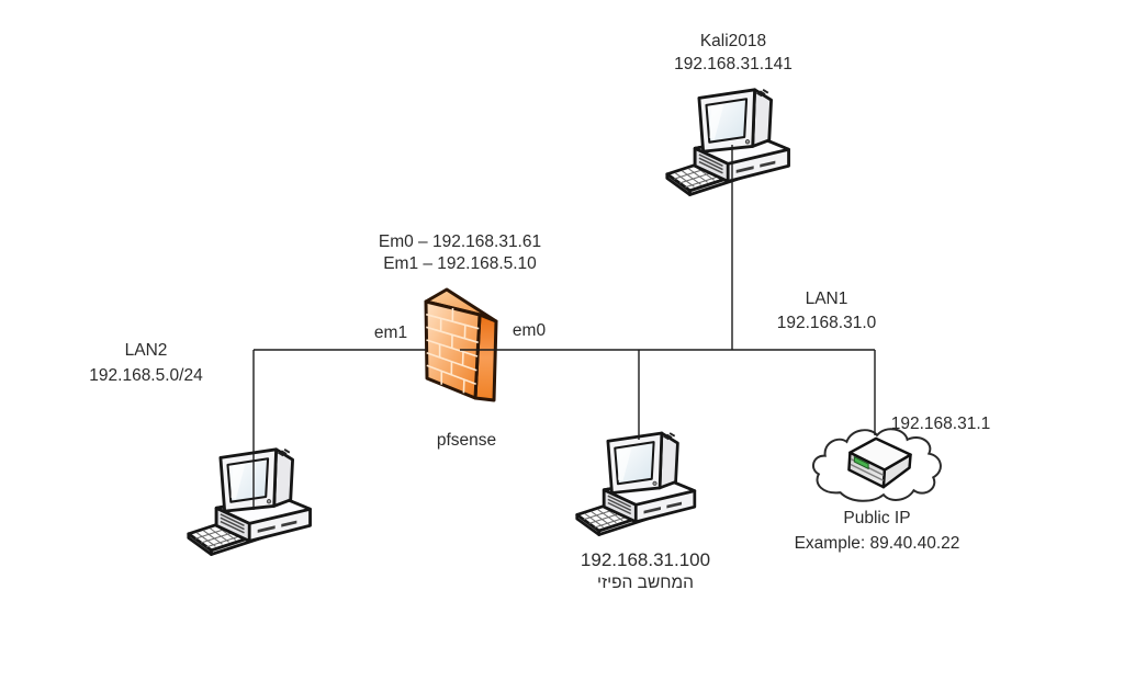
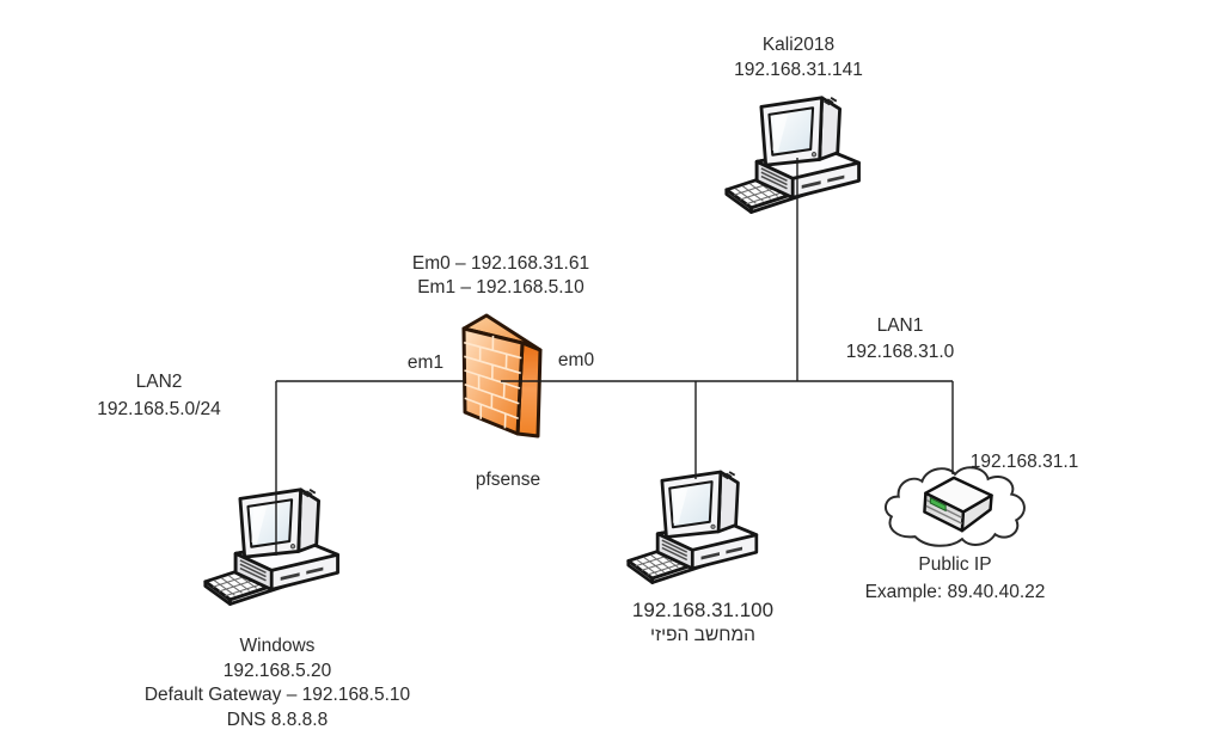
  Kali2018
  192.168.31.141
  Em0 – 192.168.31.61
  Em1 – 192.168.5.10
  em1
  em0
  pfsense
  LAN1
  192.168.31.0
  LAN2
  192.168.5.0/24
+ Windows
+ 192.168.5.20
+ Default Gateway – 192.168.5.10
+ DNS 8.8.8.8
  192.168.31.100
  המחשב הפיזי
  192.168.31.1
  Public IP
  Example: 89.40.40.22
